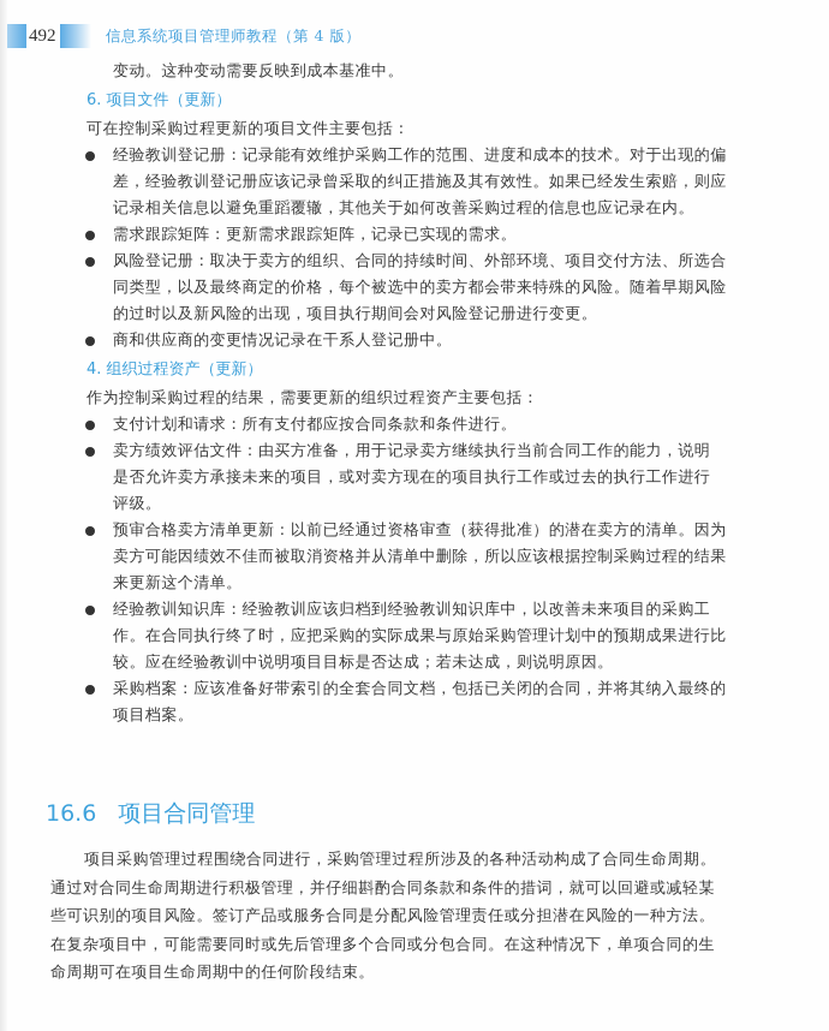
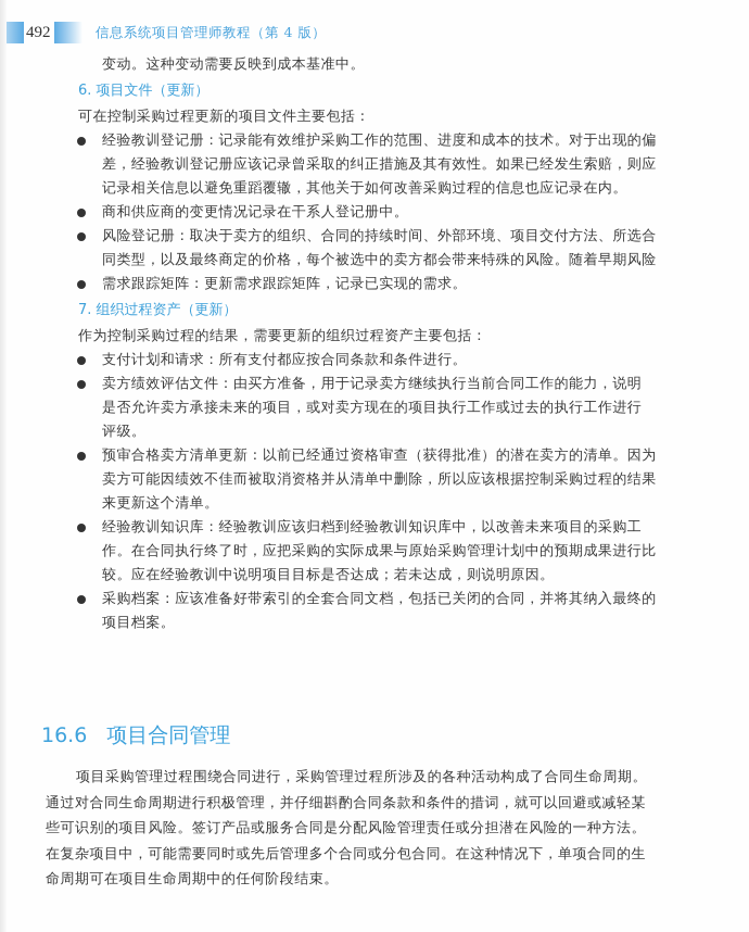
  492
  信息系统项目管理师教程（第 4 版）
  变动。这种变动需要反映到成本基准中。
  6. 项目文件（更新）
  可在控制采购过程更新的项目文件主要包括：
  经验教训登记册：记录能有效维护采购工作的范围、进度和成本的技术。对于出现的偏
  差，经验教训登记册应该记录曾采取的纠正措施及其有效性。如果已经发生索赔，则应
  记录相关信息以避免重蹈覆辙，其他关于如何改善采购过程的信息也应记录在内。
- 需求跟踪矩阵：更新需求跟踪矩阵，记录已实现的需求。
+ 商和供应商的变更情况记录在干系人登记册中。
  风险登记册：取决于卖方的组织、合同的持续时间、外部环境、项目交付方法、所选合
  同类型，以及最终商定的价格，每个被选中的卖方都会带来特殊的风险。随着早期风险
- 的过时以及新风险的出现，项目执行期间会对风险登记册进行变更。
- 商和供应商的变更情况记录在干系人登记册中。
+ 需求跟踪矩阵：更新需求跟踪矩阵，记录已实现的需求。
- 4. 组织过程资产（更新）
+ 7. 组织过程资产（更新）
  作为控制采购过程的结果，需要更新的组织过程资产主要包括：
  支付计划和请求：所有支付都应按合同条款和条件进行。
  卖方绩效评估文件：由买方准备，用于记录卖方继续执行当前合同工作的能力，说明
  是否允许卖方承接未来的项目，或对卖方现在的项目执行工作或过去的执行工作进行
  评级。
  预审合格卖方清单更新：以前已经通过资格审查（获得批准）的潜在卖方的清单。因为
  卖方可能因绩效不佳而被取消资格并从清单中删除，所以应该根据控制采购过程的结果
  来更新这个清单。
  经验教训知识库：经验教训应该归档到经验教训知识库中，以改善未来项目的采购工
  作。在合同执行终了时，应把采购的实际成果与原始采购管理计划中的预期成果进行比
  较。应在经验教训中说明项目目标是否达成；若未达成，则说明原因。
  采购档案：应该准备好带索引的全套合同文档，包括已关闭的合同，并将其纳入最终的
  项目档案。
  16.6 项目合同管理
  项目采购管理过程围绕合同进行，采购管理过程所涉及的各种活动构成了合同生命周期。
  通过对合同生命周期进行积极管理，并仔细斟酌合同条款和条件的措词，就可以回避或减轻某
  些可识别的项目风险。签订产品或服务合同是分配风险管理责任或分担潜在风险的一种方法。
  在复杂项目中，可能需要同时或先后管理多个合同或分包合同。在这种情况下，单项合同的生
  命周期可在项目生命周期中的任何阶段结束。
